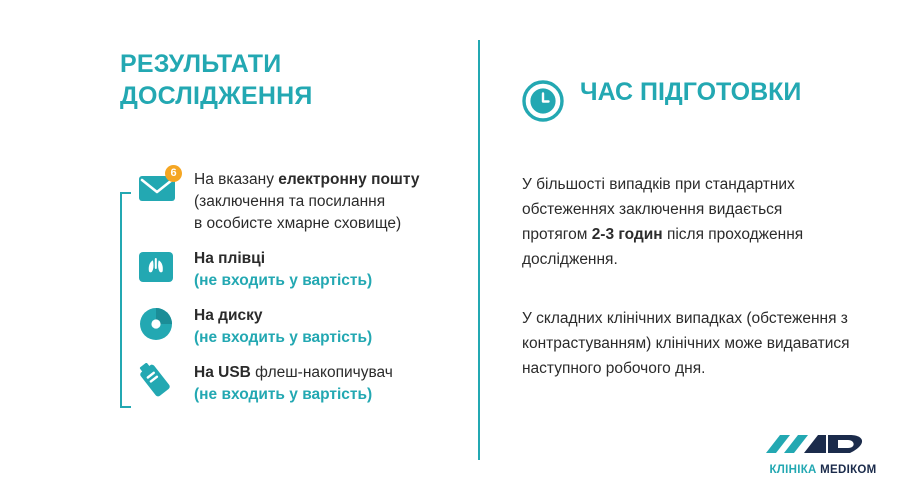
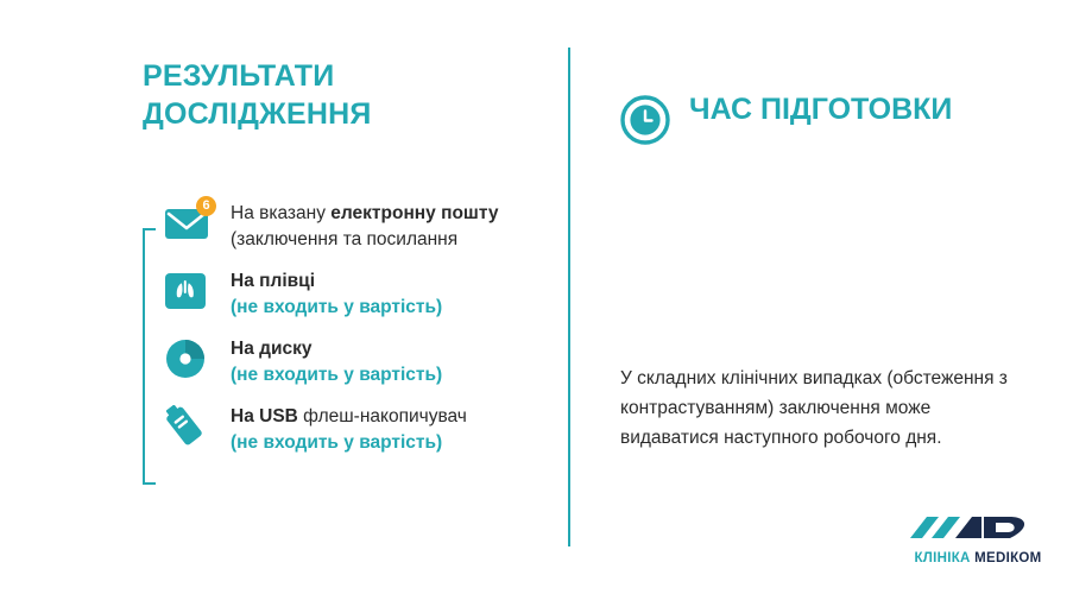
  РЕЗУЛЬТАТИ
  ДОСЛІДЖЕННЯ
  6
  На вказану електронну пошту
  (заключення та посилання
- в особисте хмарне сховище)
  На плівці
  (не входить у вартість)
  На диску
  (не входить у вартість)
  На USB флеш-накопичувач
  (не входить у вартість)
  ЧАС ПІДГОТОВКИ
- У більшості випадків при стандартних обстеженнях заключення видається протягом 2-3 годин після проходження дослідження.
- У складних клінічних випадках (обстеження з контрастуванням) клінічних може видаватися наступного робочого дня.
+ У складних клінічних випадках (обстеження з контрастуванням) заключення може видаватися наступного робочого дня.
  КЛІНІКА МЕDIКОМ
